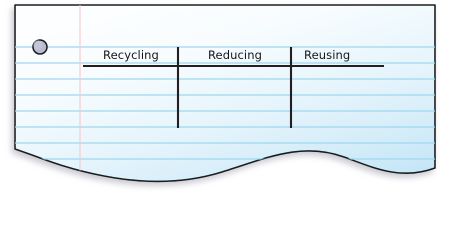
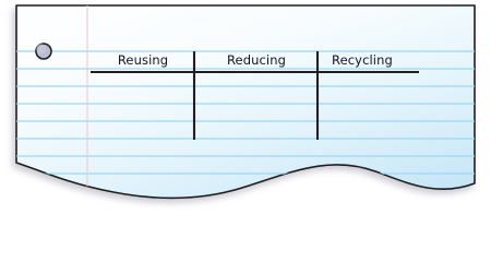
- Recycling
+ Reusing
  Reducing
- Reusing
+ Recycling
